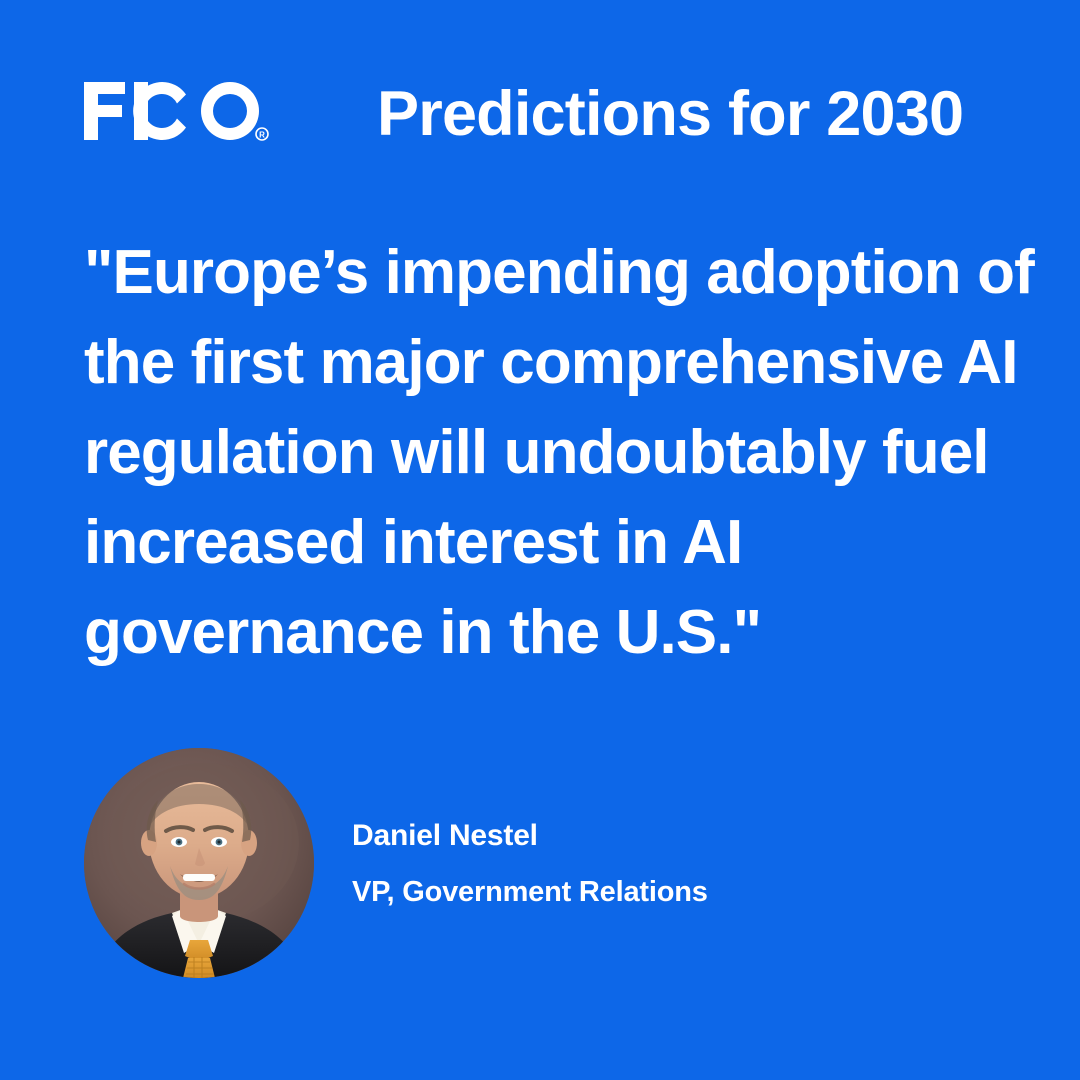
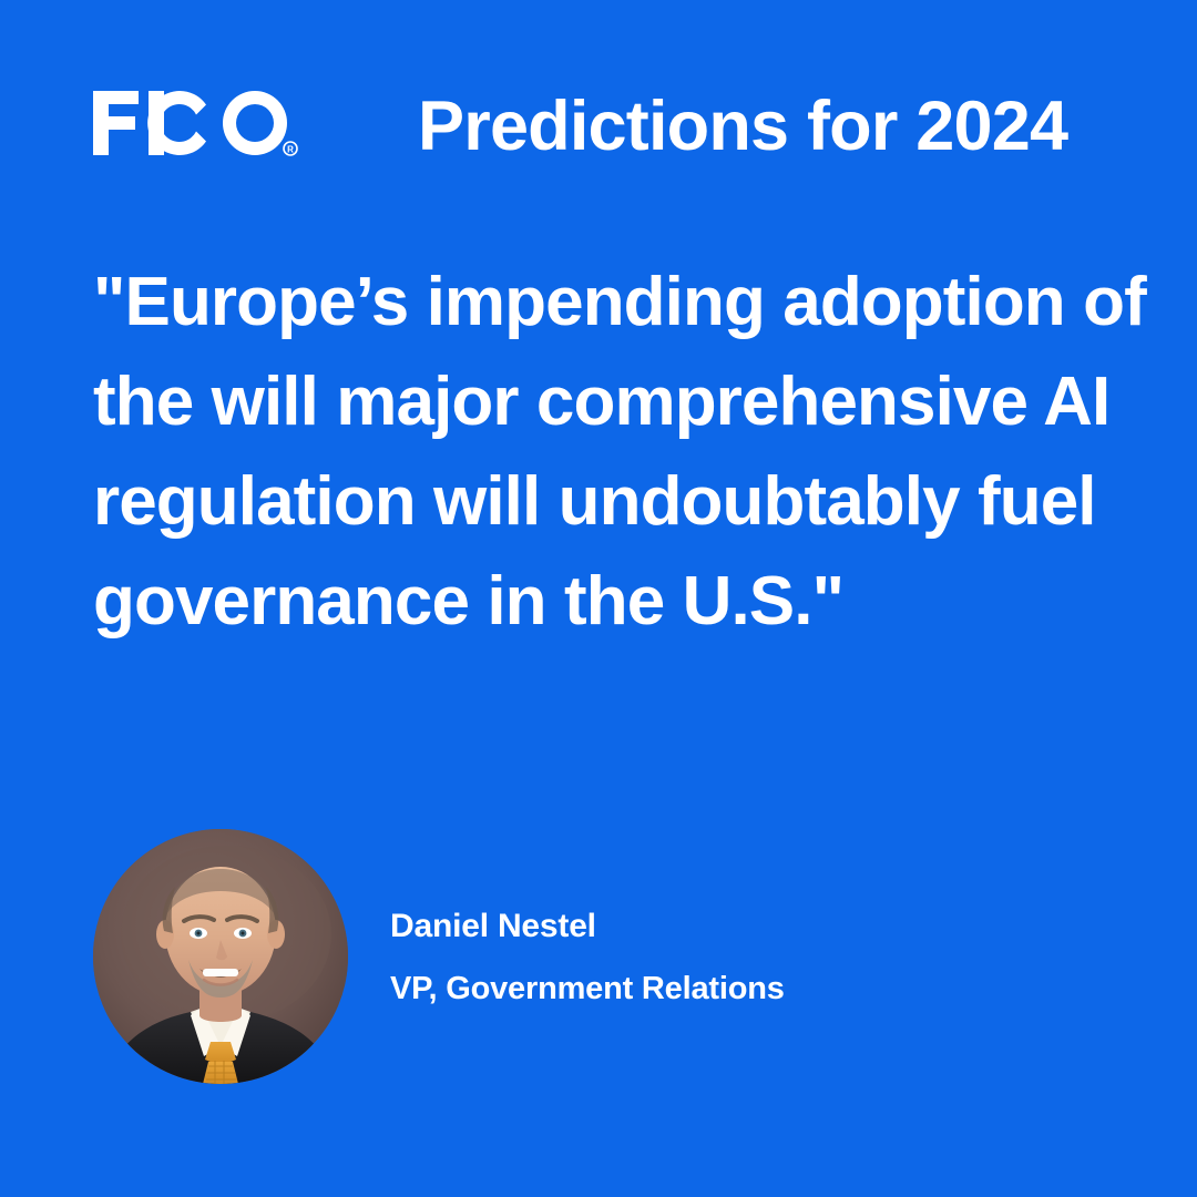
  R
- Predictions for 2030
+ Predictions for 2024
  "Europe’s impending adoption of
- the first major comprehensive AI
+ the will major comprehensive AI
  regulation will undoubtably fuel
- increased interest in AI
  governance in the U.S."
  Daniel Nestel
  VP, Government Relations
